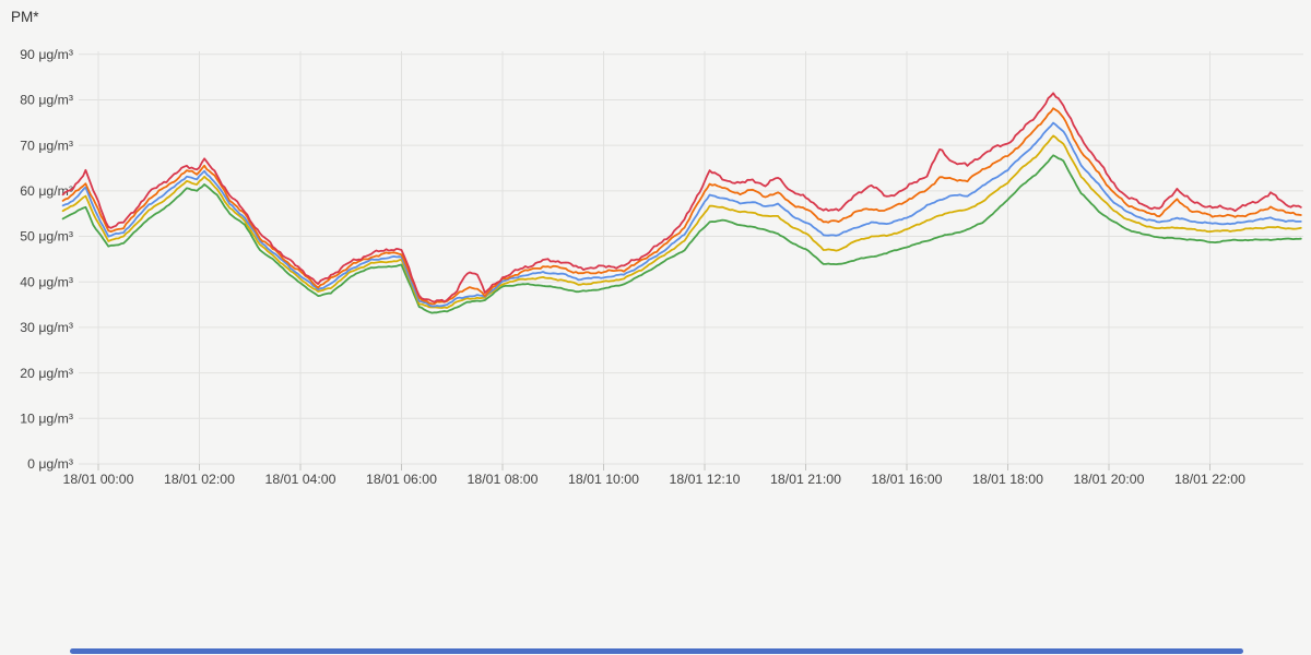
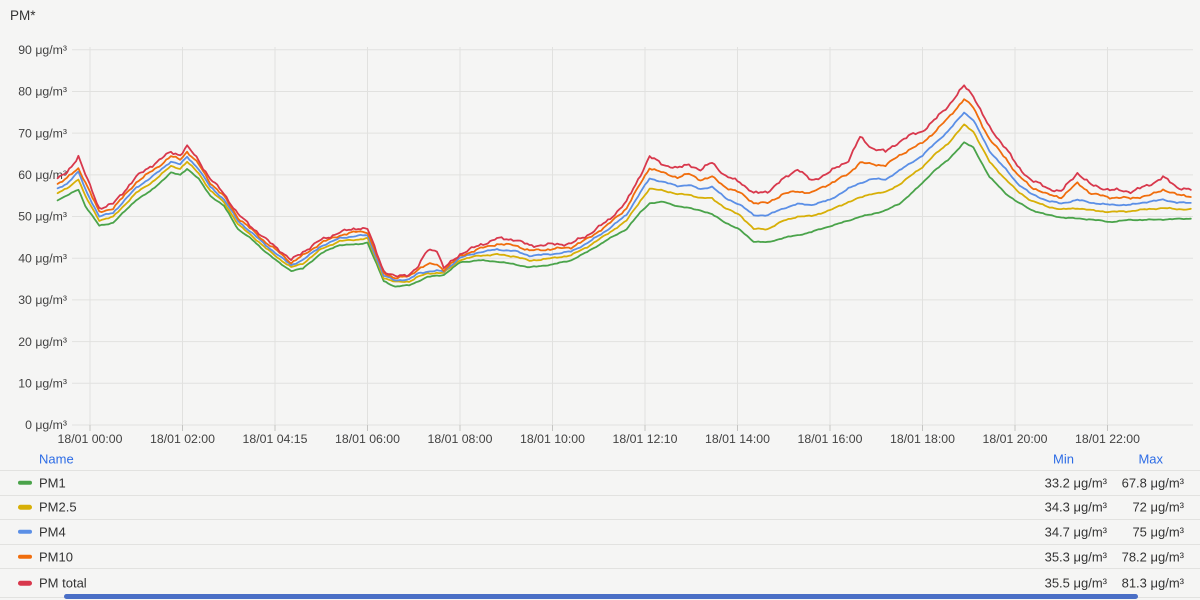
  PM*
  0 μg/m³
  10 μg/m³
  20 μg/m³
  30 μg/m³
  40 μg/m³
  50 μg/m³
  60 μg/m³
  70 μg/m³
  80 μg/m³
  90 μg/m³
  18/01 00:00
  18/01 02:00
- 18/01 04:00
+ 18/01 04:15
  18/01 06:00
  18/01 08:00
  18/01 10:00
  18/01 12:10
- 18/01 21:00
+ 18/01 14:00
  18/01 16:00
  18/01 18:00
  18/01 20:00
  18/01 22:00
+ Name
+ Min
+ Max
+ PM1
+ 33.2 μg/m³
+ 67.8 μg/m³
+ PM2.5
+ 34.3 μg/m³
+ 72 μg/m³
+ PM4
+ 34.7 μg/m³
+ 75 μg/m³
+ PM10
+ 35.3 μg/m³
+ 78.2 μg/m³
+ PM total
+ 35.5 μg/m³
+ 81.3 μg/m³
